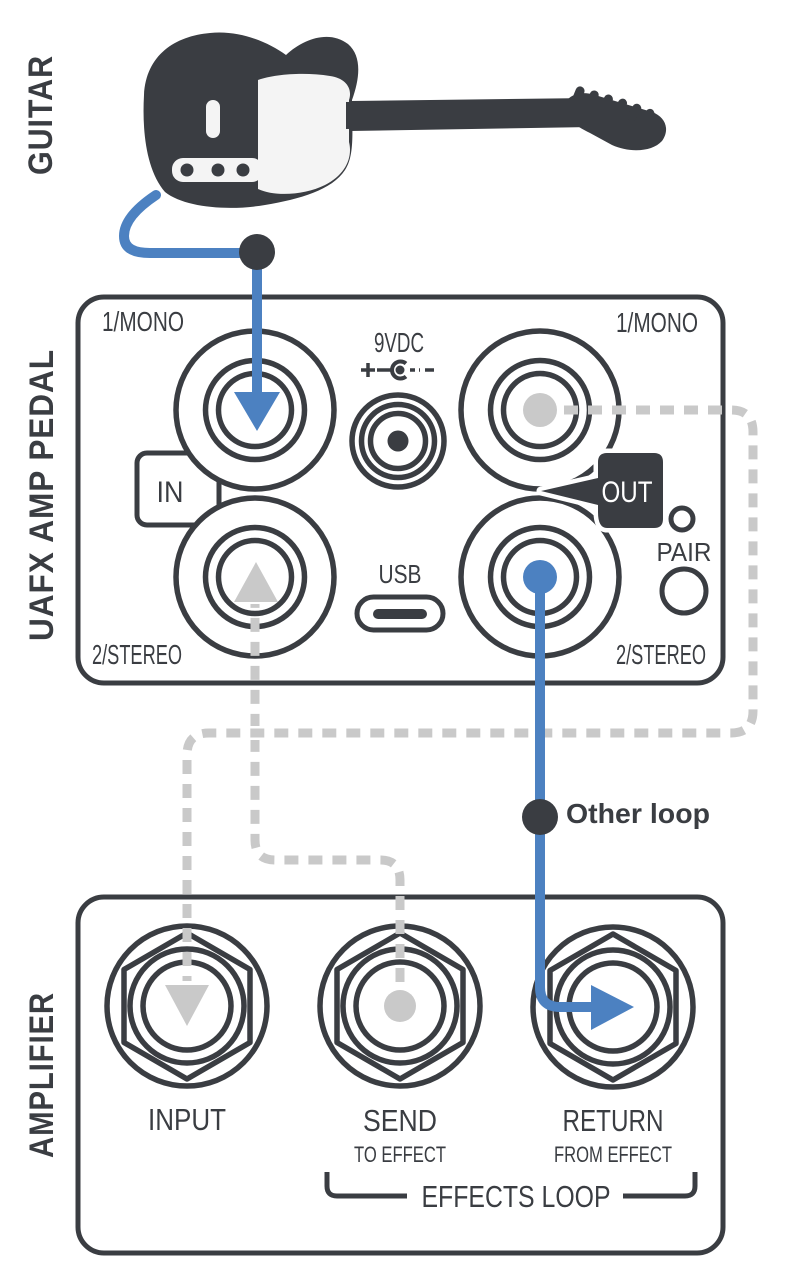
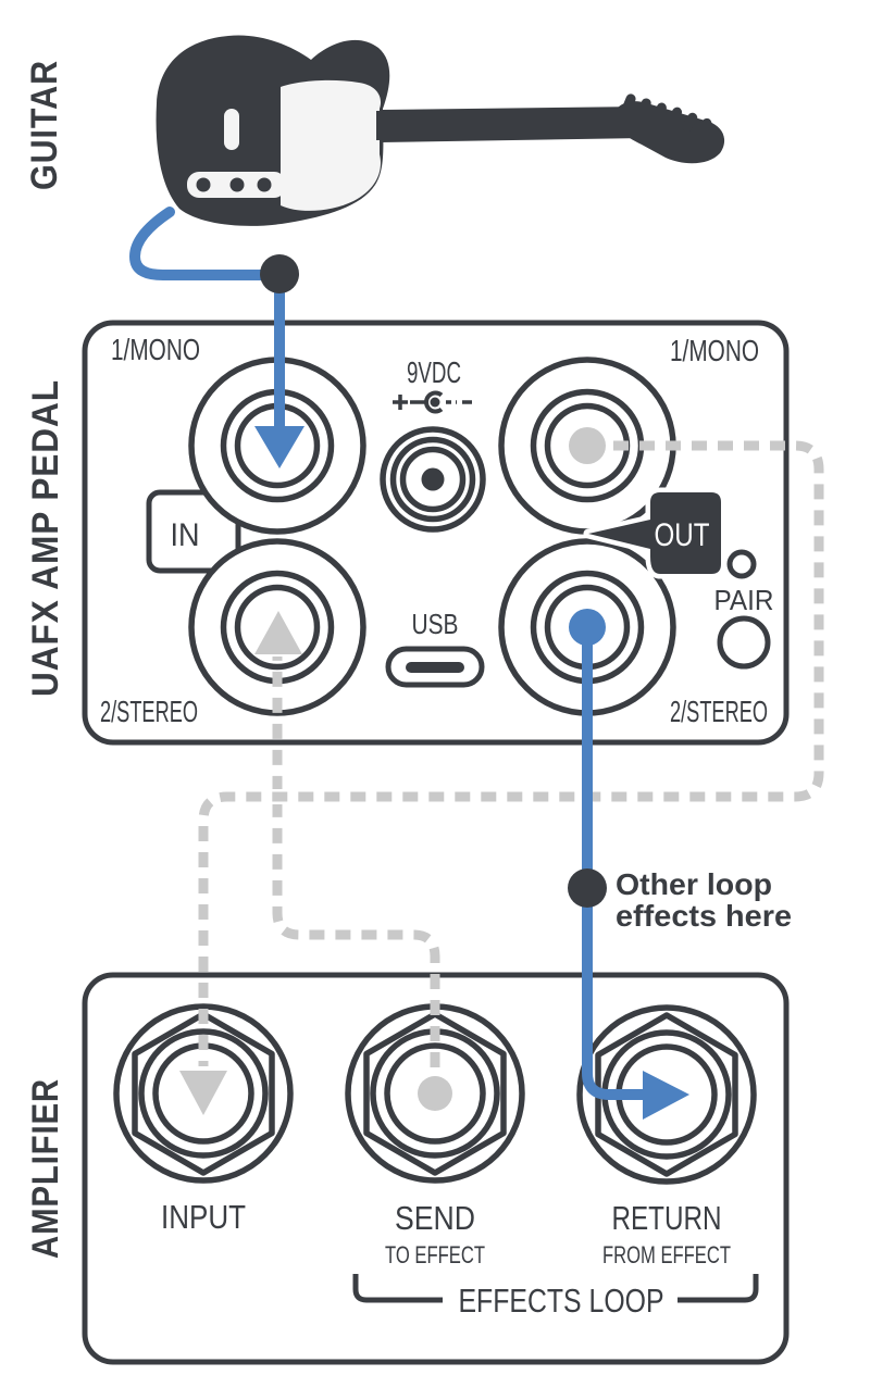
  Other loop
+ effects here
  1/MONO
  1/MONO
  2/STEREO
  2/STEREO
  9VDC
  IN
  OUT
  USB
  PAIR
  INPUT
  SEND
  RETURN
  TO EFFECT
  FROM EFFECT
  EFFECTS LOOP
